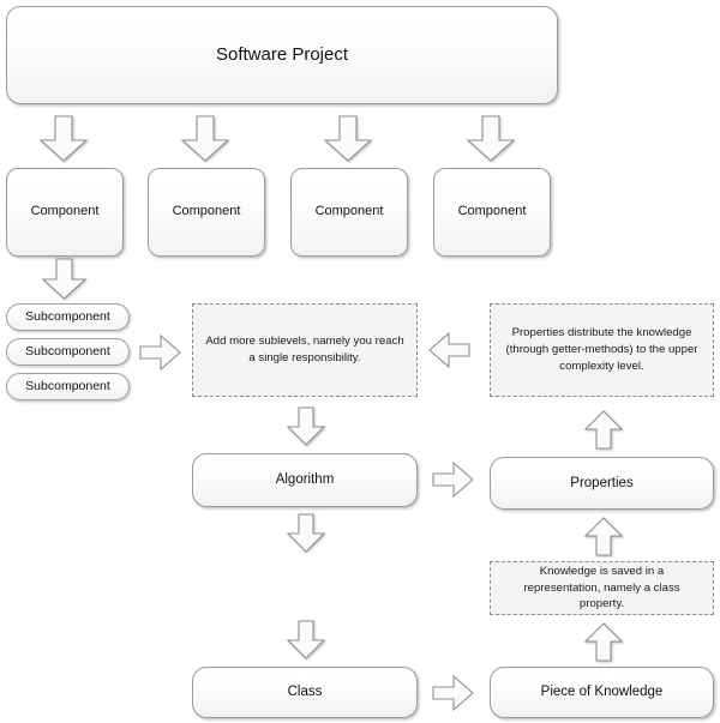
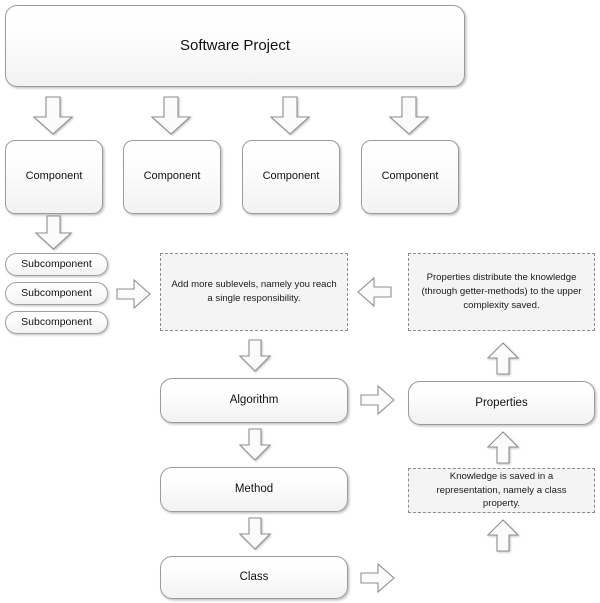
  Software Project
  Component
  Component
  Component
  Component
  Subcomponent
  Subcomponent
  Subcomponent
  Add more sublevels, namely you reach a single responsibility.
- Properties distribute the knowledge (through getter-methods) to the upper complexity level.
+ Properties distribute the knowledge (through getter-methods) to the upper complexity saved.
  Algorithm
  Properties
+ Method
  Knowledge is saved in a representation, namely a class property.
  Class
- Piece of Knowledge
